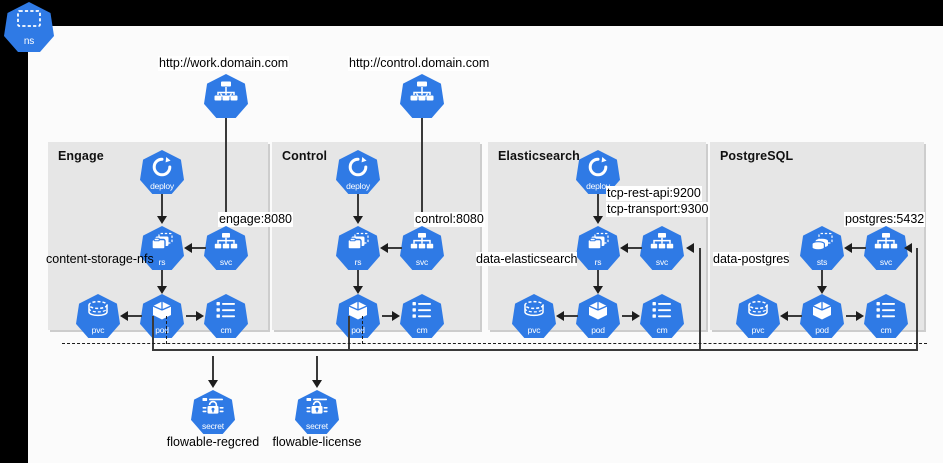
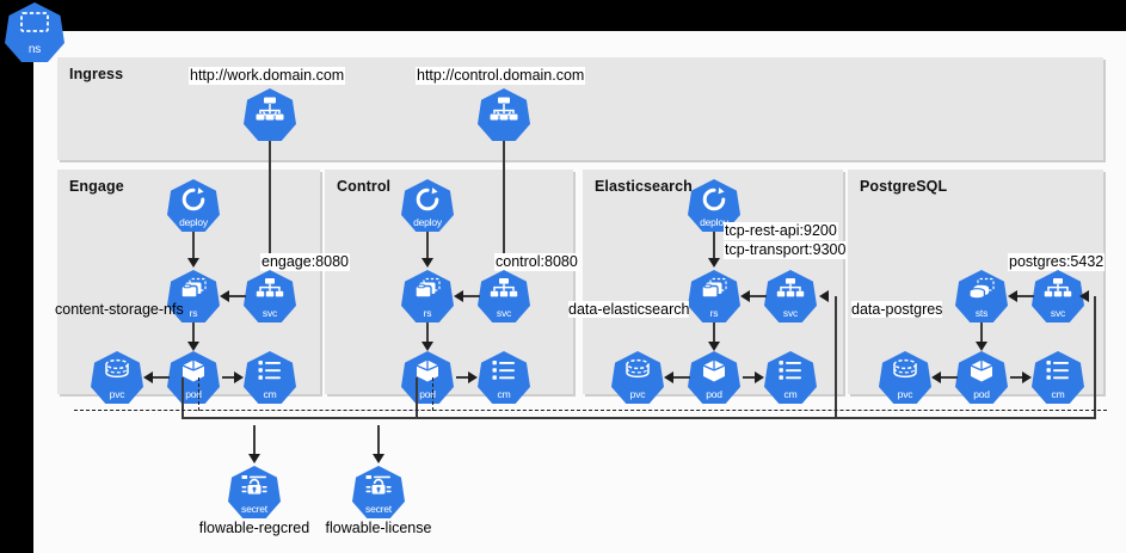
+ Ingress
  Engage
  Control
  Elasticsearch
  PostgreSQL
  http://work.domain.com
  http://control.domain.com
  deploy
  engage:8080
  rs
  svc
  content-storage-nfs
  pvc
  pod
  cm
  deploy
  control:8080
  rs
  svc
  pod
  cm
  deplo
  tcp-rest-api:9200
  tcp-transport:9300
  rs
  svc
  data-elasticsearch
  pvc
  pod
  cm
  postgres:5432
  sts
  svc
  data-postgres
  pvc
  pod
  cm
  secret
  flowable-regcred
  secret
  flowable-license
  ns
